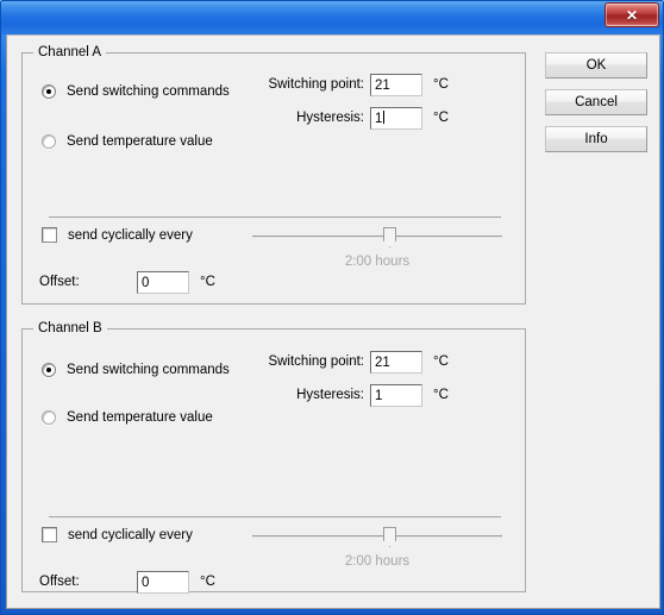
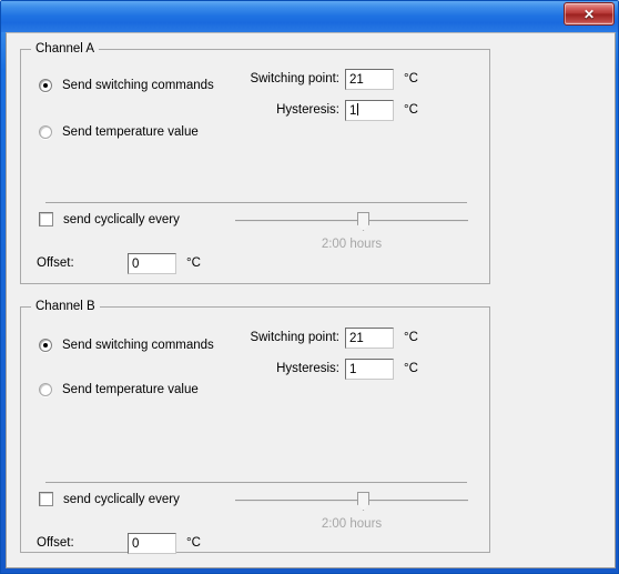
  ✕
  Channel A
  Send switching commands
  Send temperature value
  Switching point:
  21
  °C
  Hysteresis:
  1
  °C
  send cyclically every
  2:00 hours
  Offset:
  0
  °C
  Channel B
  Send switching commands
  Send temperature value
  Switching point:
  21
  °C
  Hysteresis:
  1
  °C
  send cyclically every
  2:00 hours
  Offset:
  0
  °C
- OK
- Cancel
- Info
